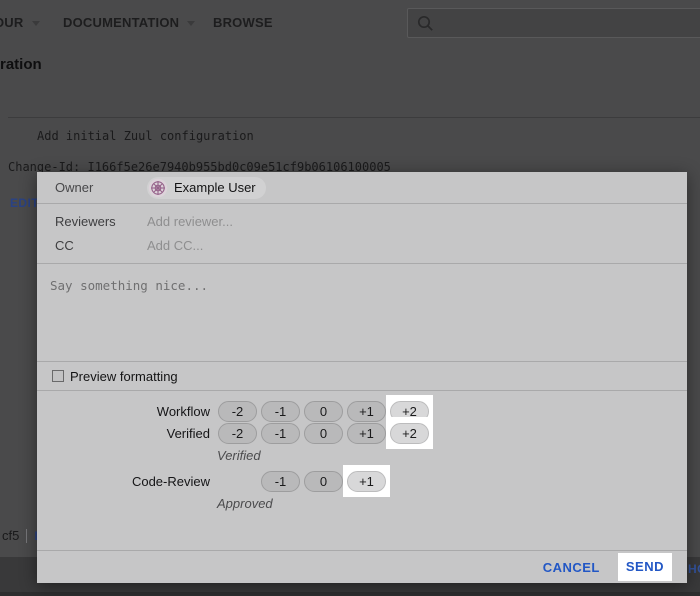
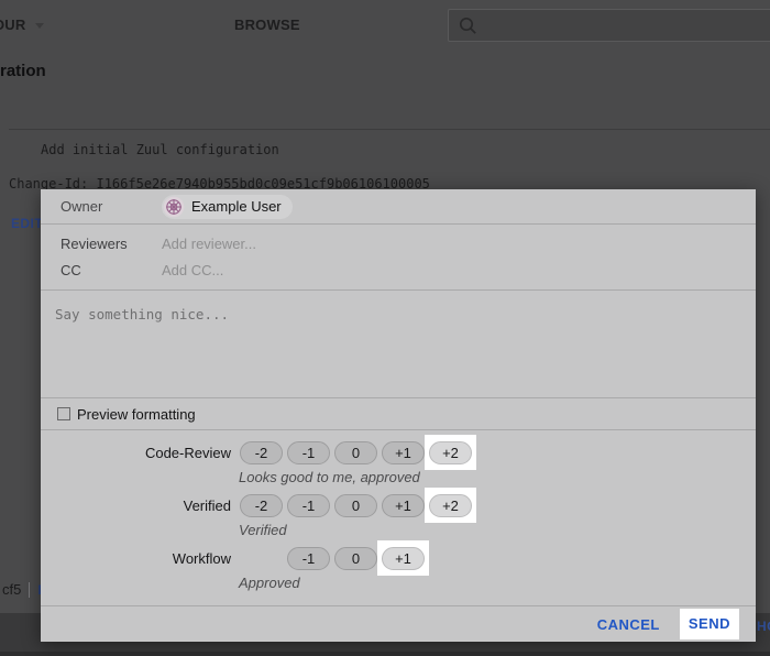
- DOCUMENTATION
  BROWSE
  ration
  Add initial Zuul configuration
  Change-Id: I166f5e26e7940b955bd0c09e51cf9b06106100005
  EDIT
  cf5
  Owner
  Example User
  Reviewers
  Add reviewer...
  CC
  Add CC...
  Say something nice...
  Preview formatting
- Workflow
+ Code-Review
  -2
  -1
  0
  +1
  +2
+ Looks good to me, approved
  Verified
  -2
  -1
  0
  +1
  +2
  Verified
- Code-Review
+ Workflow
  -1
  0
  +1
  Approved
  CANCEL
  SEND
